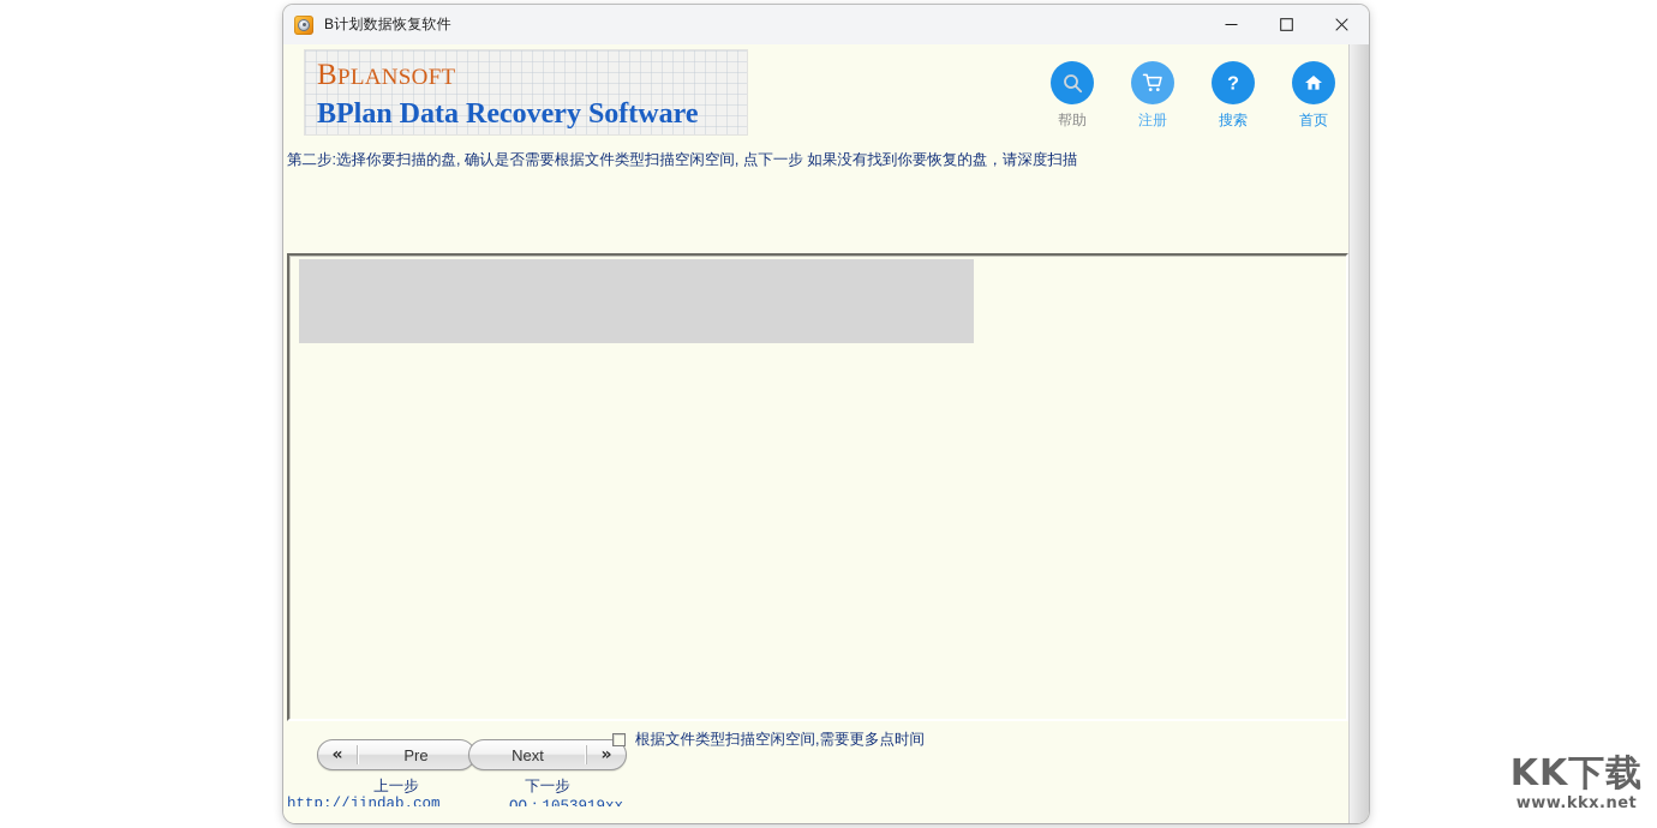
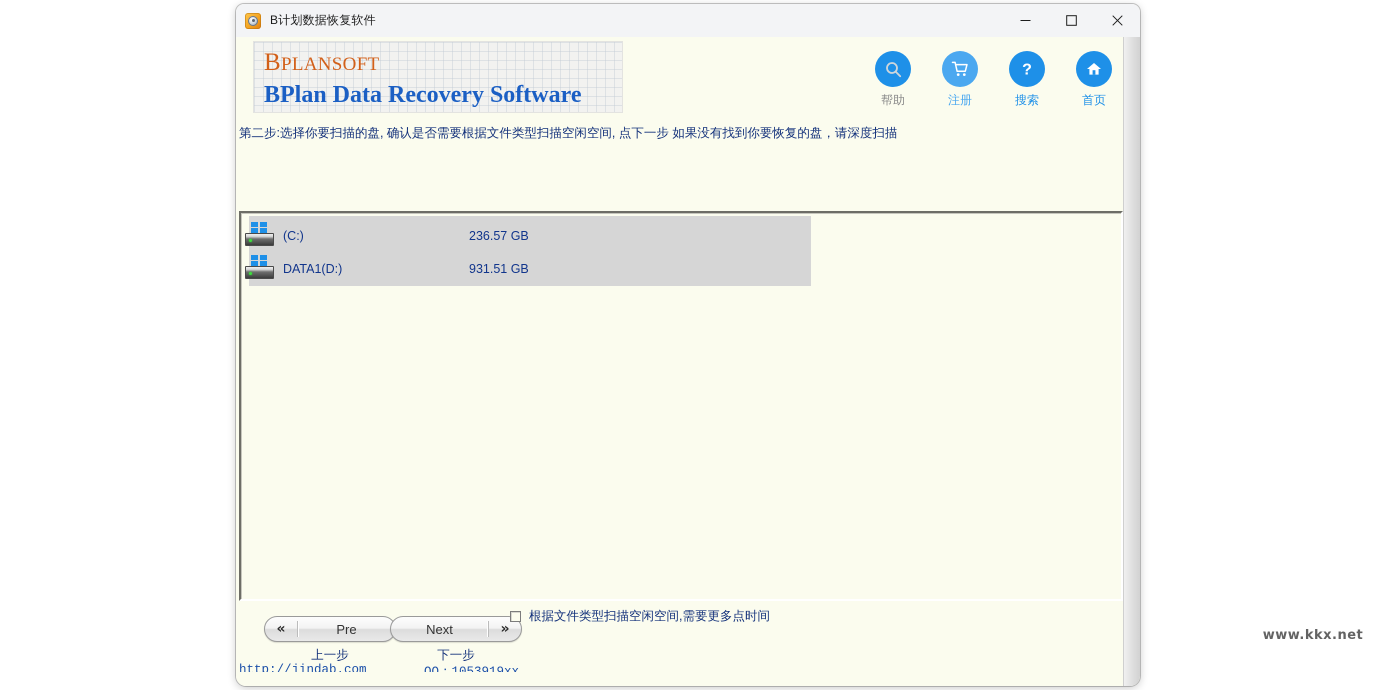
  B计划数据恢复软件
  BPLANSOFT
  BPlan Data Recovery Software
  帮助
  注册
  ?
  搜索
  首页
  第二步:选择你要扫描的盘, 确认是否需要根据文件类型扫描空闲空间, 点下一步 如果没有找到你要恢复的盘，请深度扫描
+ (C:)
+ 236.57 GB
+ DATA1(D:)
+ 931.51 GB
  «
  Pre
  上一步
  Next
  »
  下一步
  http://jindab.com
  根据文件类型扫描空闲空间,需要更多点时间
- KK下载
  www.kkx.net
